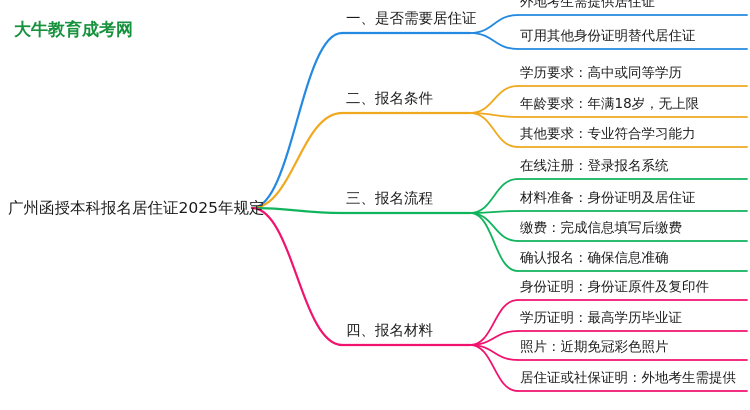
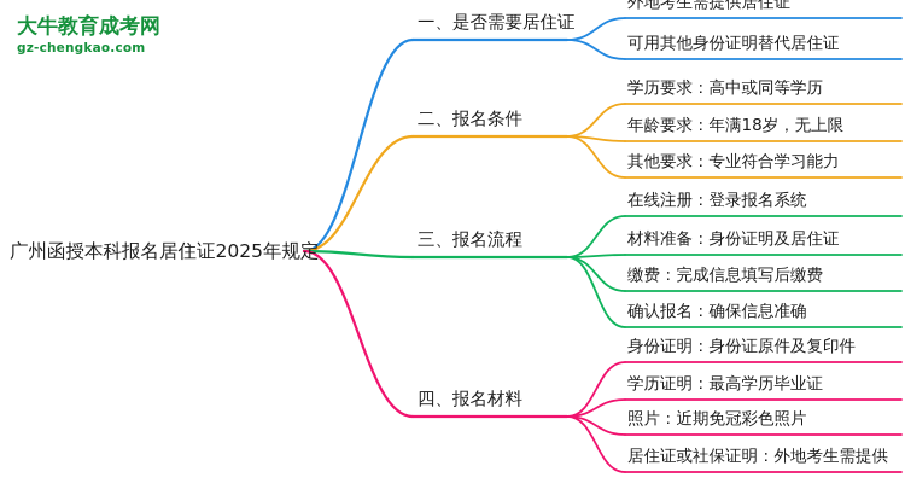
  大牛教育成考网
+ gz-chengkao.com
  广州函授本科报名居住证2025年规定
  一、是否需要居住证
  外地考生需提供居住证
  可用其他身份证明替代居住证
  二、报名条件
  学历要求：高中或同等学历
  年龄要求：年满18岁，无上限
  其他要求：专业符合学习能力
  三、报名流程
  在线注册：登录报名系统
  材料准备：身份证明及居住证
  缴费：完成信息填写后缴费
  确认报名：确保信息准确
  四、报名材料
  身份证明：身份证原件及复印件
  学历证明：最高学历毕业证
  照片：近期免冠彩色照片
  居住证或社保证明：外地考生需提供
